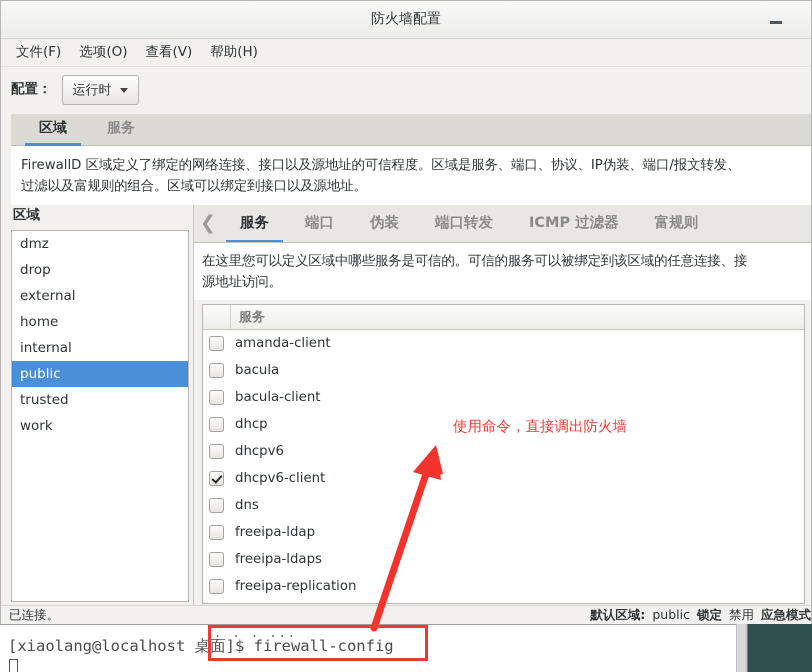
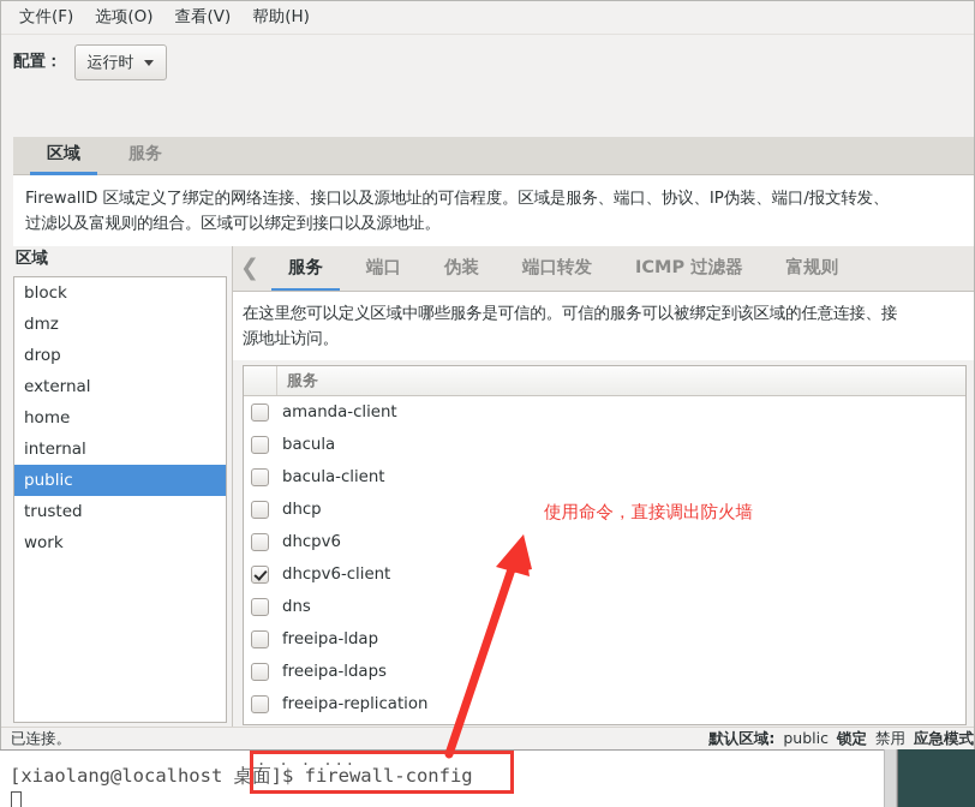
- 防火墙配置
  文件(F)
  选项(O)
  查看(V)
  帮助(H)
  配置：
  运行时
  区域
  服务
  FirewallD 区域定义了绑定的网络连接、接口以及源地址的可信程度。区域是服务、端口、协议、IP伪装、端口/报文转发、
  过滤以及富规则的组合。区域可以绑定到接口以及源地址。
  区域
+ block
  dmz
  drop
  external
  home
  internal
  public
  trusted
  work
  ❮
  服务
  端口
  伪装
  端口转发
  ICMP 过滤器
  富规则
  在这里您可以定义区域中哪些服务是可信的。可信的服务可以被绑定到该区域的任意连接、接
  源地址访问。
  服务
  amanda-client
  bacula
  bacula-client
  dhcp
  dhcpv6
  dhcpv6-client
  dns
  freeipa-ldap
  freeipa-ldaps
  freeipa-replication
  已连接。
  默认区域:
  public
  锁定
  禁用
  应急模式
  . . . ...
  [xiaolang@localhost 桌面]$ firewall-config
  使用命令，直接调出防火墙
